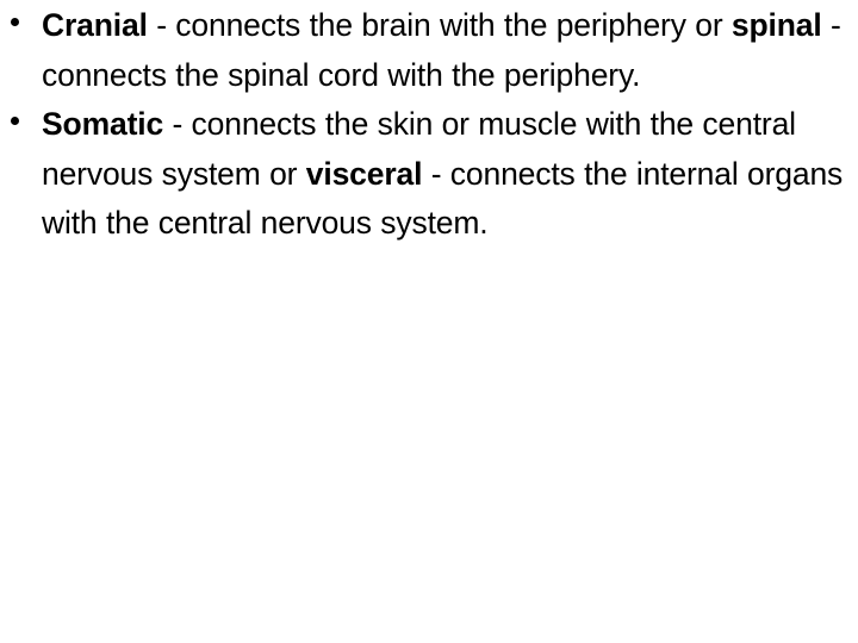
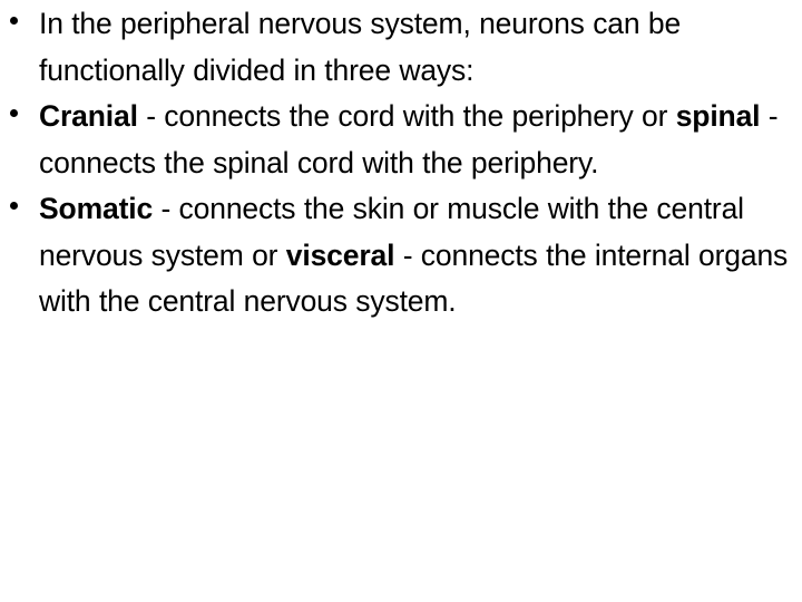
+ In the peripheral nervous system, neurons can be functionally divided in three ways:
- Cranial - connects the brain with the periphery or spinal - connects the spinal cord with the periphery.
+ Cranial - connects the cord with the periphery or spinal - connects the spinal cord with the periphery.
  Somatic - connects the skin or muscle with the central nervous system or visceral - connects the internal organs with the central nervous system.
